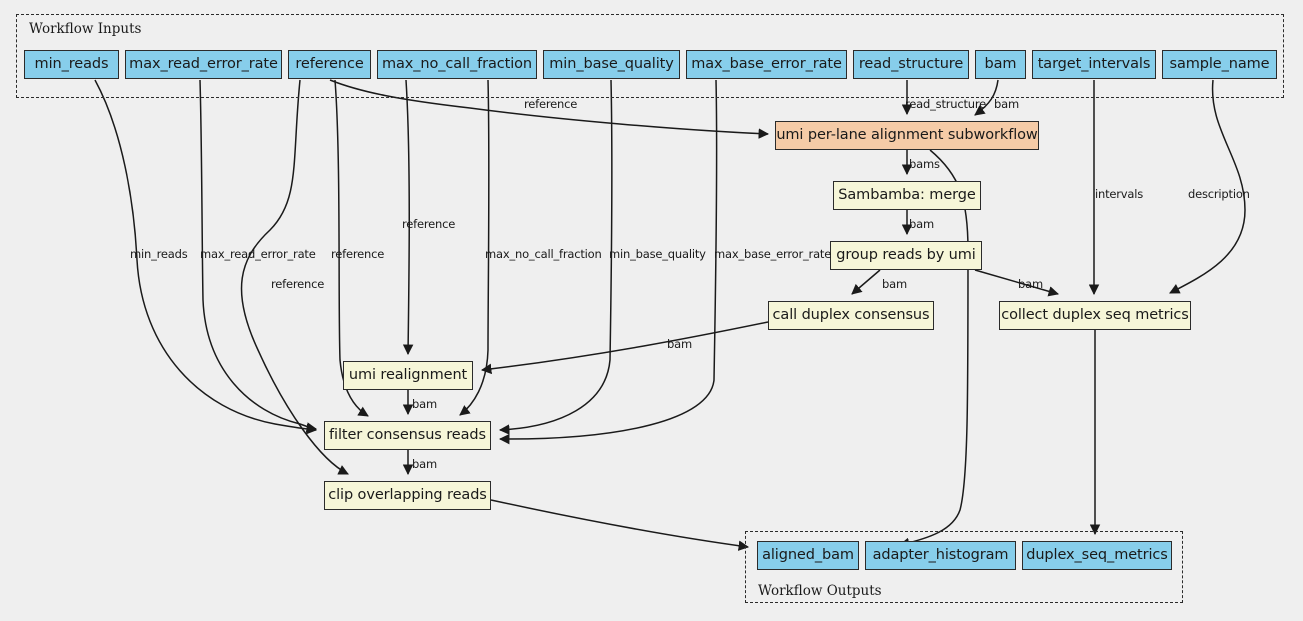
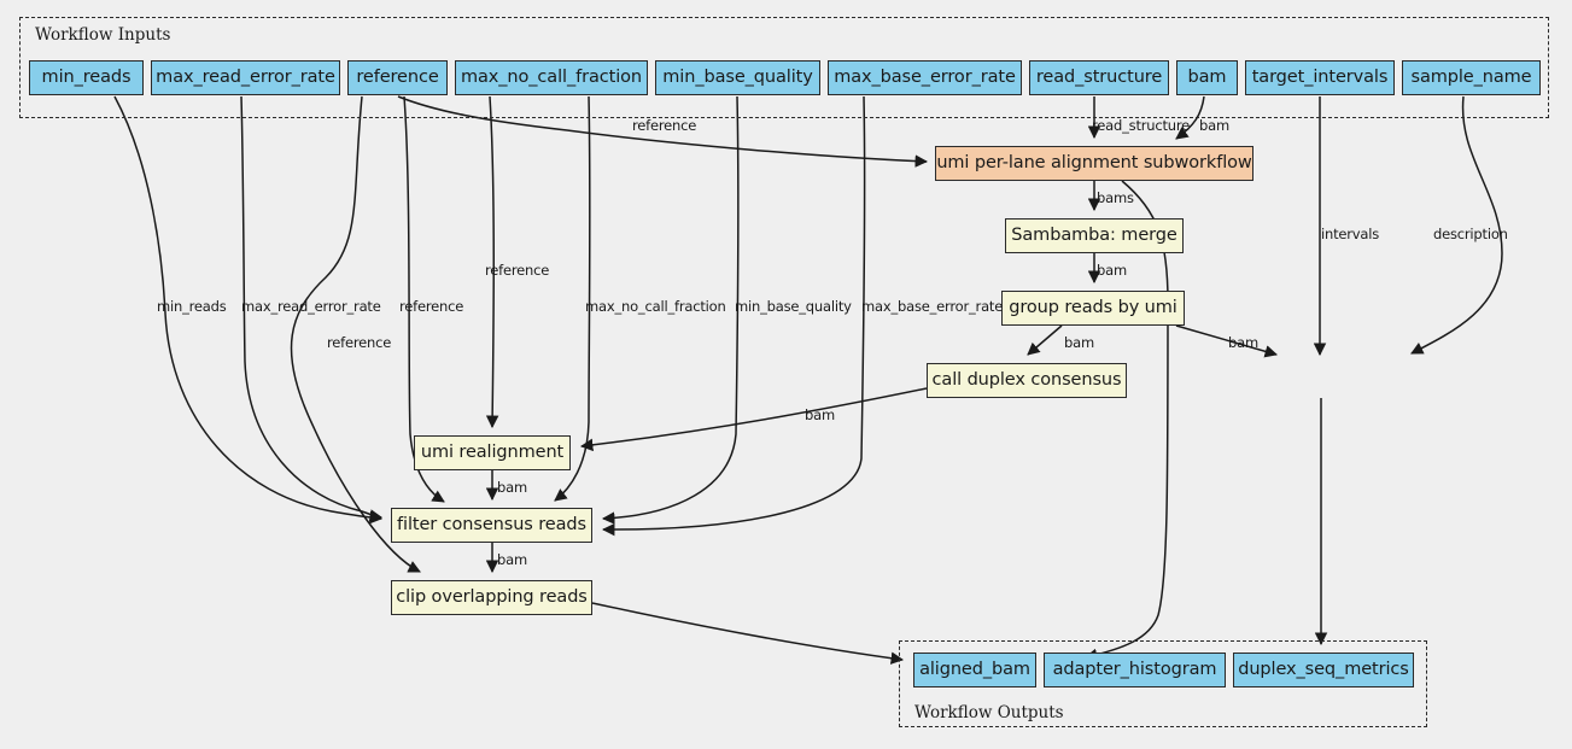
  Workflow Inputs
  Workflow Outputs
  min_reads
  max_read_error_rate
  reference
  max_no_call_fraction
  min_base_quality
  max_base_error_rate
  read_structure
  bam
  target_intervals
  sample_name
  umi per-lane alignment subworkflow
  Sambamba: merge
  group reads by umi
  call duplex consensus
- collect duplex seq metrics
  umi realignment
  filter consensus reads
  clip overlapping reads
  aligned_bam
  adapter_histogram
  duplex_seq_metrics
  reference
  read_structure
  bam
  bams
  intervals
  description
  bam
  reference
  min_reads
  max_read_error_rate
  reference
  max_no_call_fraction
  min_base_quality
  max_base_error_rate
  bam
  bam
  reference
  bam
  bam
  bam
